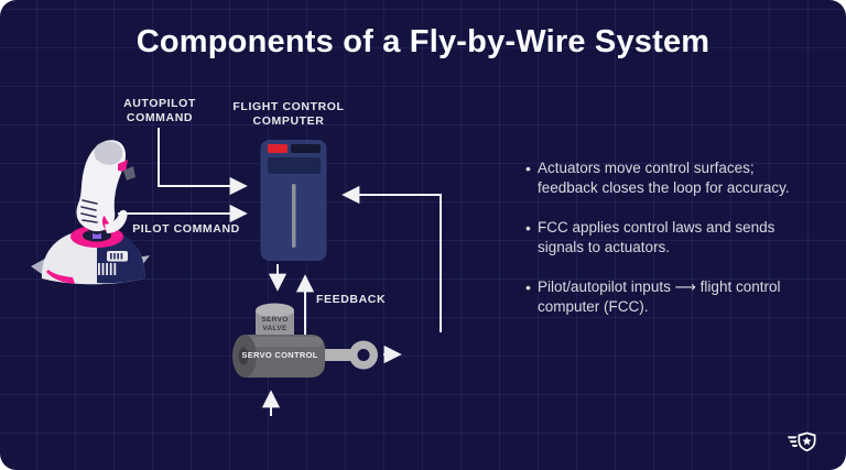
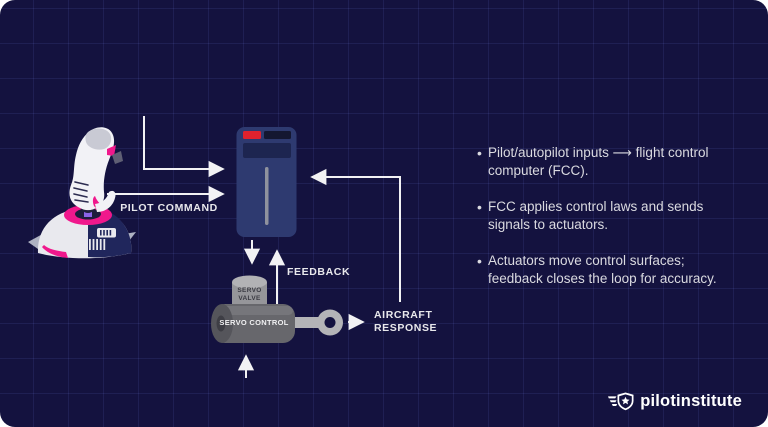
- Components of a Fly-by-Wire System
- AUTOPILOT COMMAND
- FLIGHT CONTROL COMPUTER
  PILOT COMMAND
  FEEDBACK
+ AIRCRAFT RESPONSE
  SERVO CONTROL
  •
- Actuators move control surfaces; feedback closes the loop for accuracy.
+ Pilot/autopilot inputs ⟶ flight control computer (FCC).
  •
  FCC applies control laws and sends signals to actuators.
  •
- Pilot/autopilot inputs ⟶ flight control computer (FCC).
+ Actuators move control surfaces; feedback closes the loop for accuracy.
+ pilotinstitute
